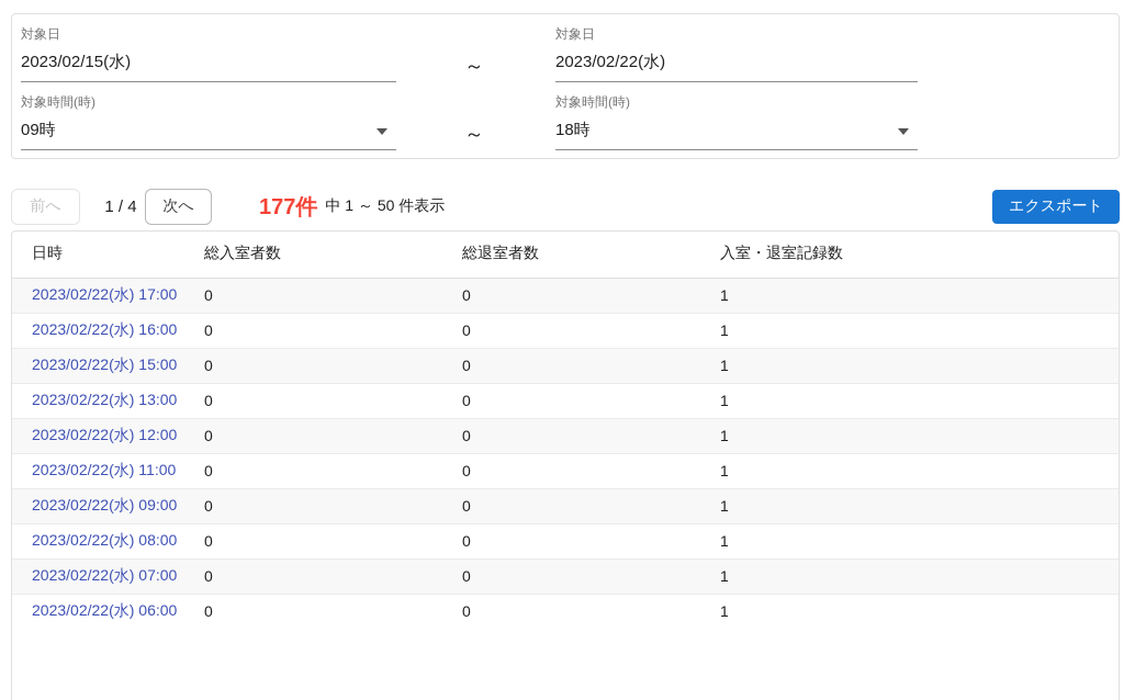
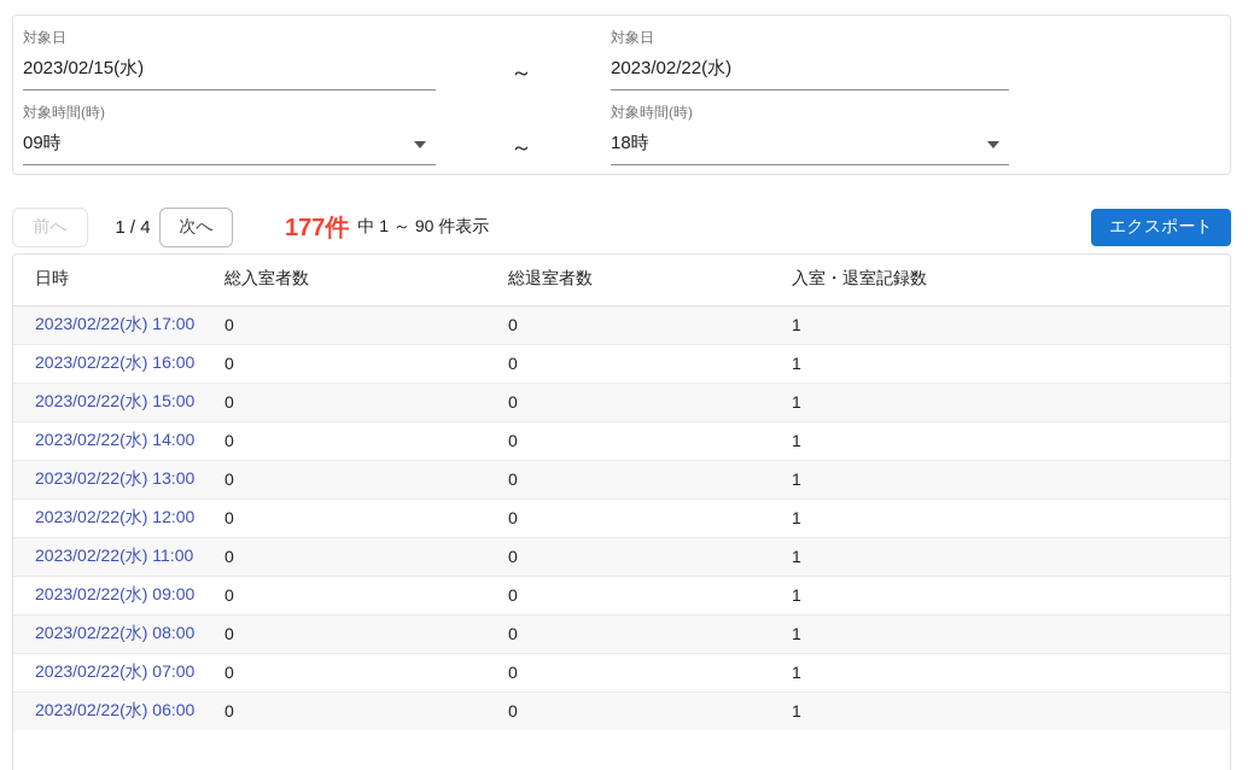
  対象日
  2023/02/15(水)
  ～
  対象日
  2023/02/22(水)
  対象時間(時)
  09時
  ～
  対象時間(時)
  18時
  前へ
  1 / 4
  次へ
  177件
- 中 1 ～ 50 件表示
+ 中 1 ～ 90 件表示
  エクスポート
  日時	総入室者数	総退室者数	入室・退室記録数
  2023/02/22(水) 17:00	0	0	1
  2023/02/22(水) 16:00	0	0	1
  2023/02/22(水) 15:00	0	0	1
+ 2023/02/22(水) 14:00	0	0	1
  2023/02/22(水) 13:00	0	0	1
  2023/02/22(水) 12:00	0	0	1
  2023/02/22(水) 11:00	0	0	1
  2023/02/22(水) 09:00	0	0	1
  2023/02/22(水) 08:00	0	0	1
  2023/02/22(水) 07:00	0	0	1
  2023/02/22(水) 06:00	0	0	1
